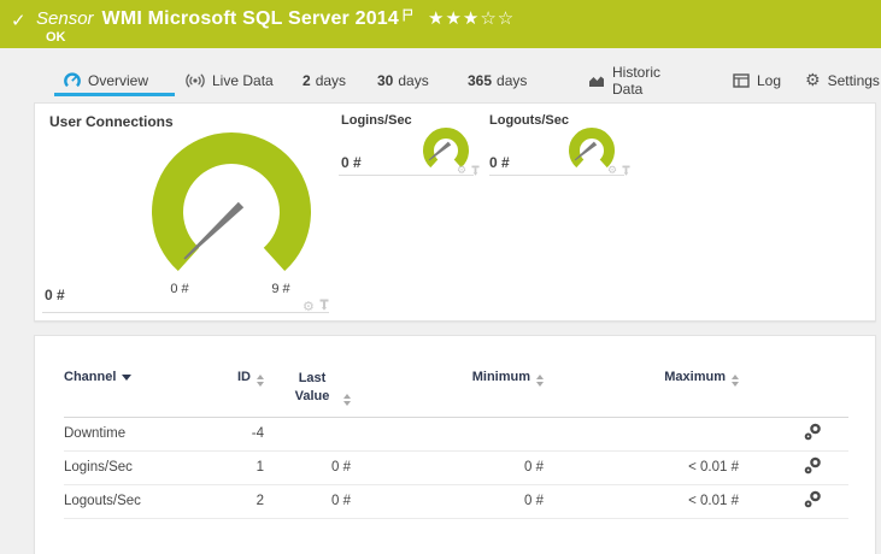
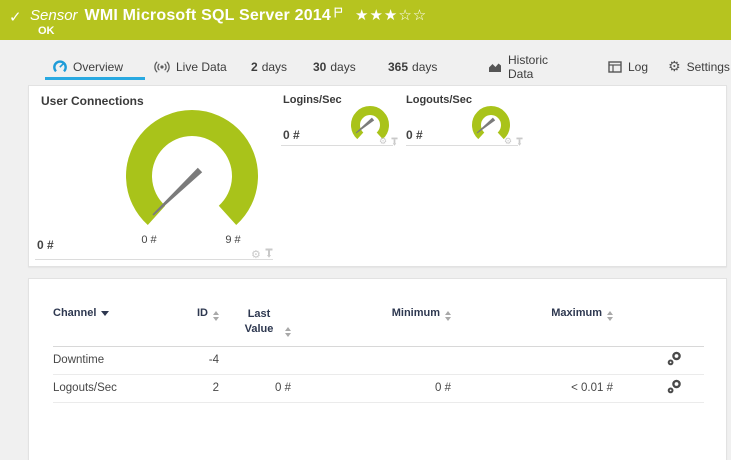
  ✓
  Sensor
  WMI Microsoft SQL Server 2014
  ★★★☆☆
  OK
  Overview
  Live Data
  2
  days
  30
  days
  365
  days
  Historic Data
  Log
  ⚙
  Settings
  User Connections
  0 #
  9 #
  0 #
  ⚙
  Logins/Sec
  0 #
  ⚙
  Logouts/Sec
  0 #
  ⚙
  Channel	ID	Last Value	Minimum	Maximum
  Downtime	-4
- Logins/Sec	1	0 #	0 #	< 0.01 #
  Logouts/Sec	2	0 #	0 #	< 0.01 #
